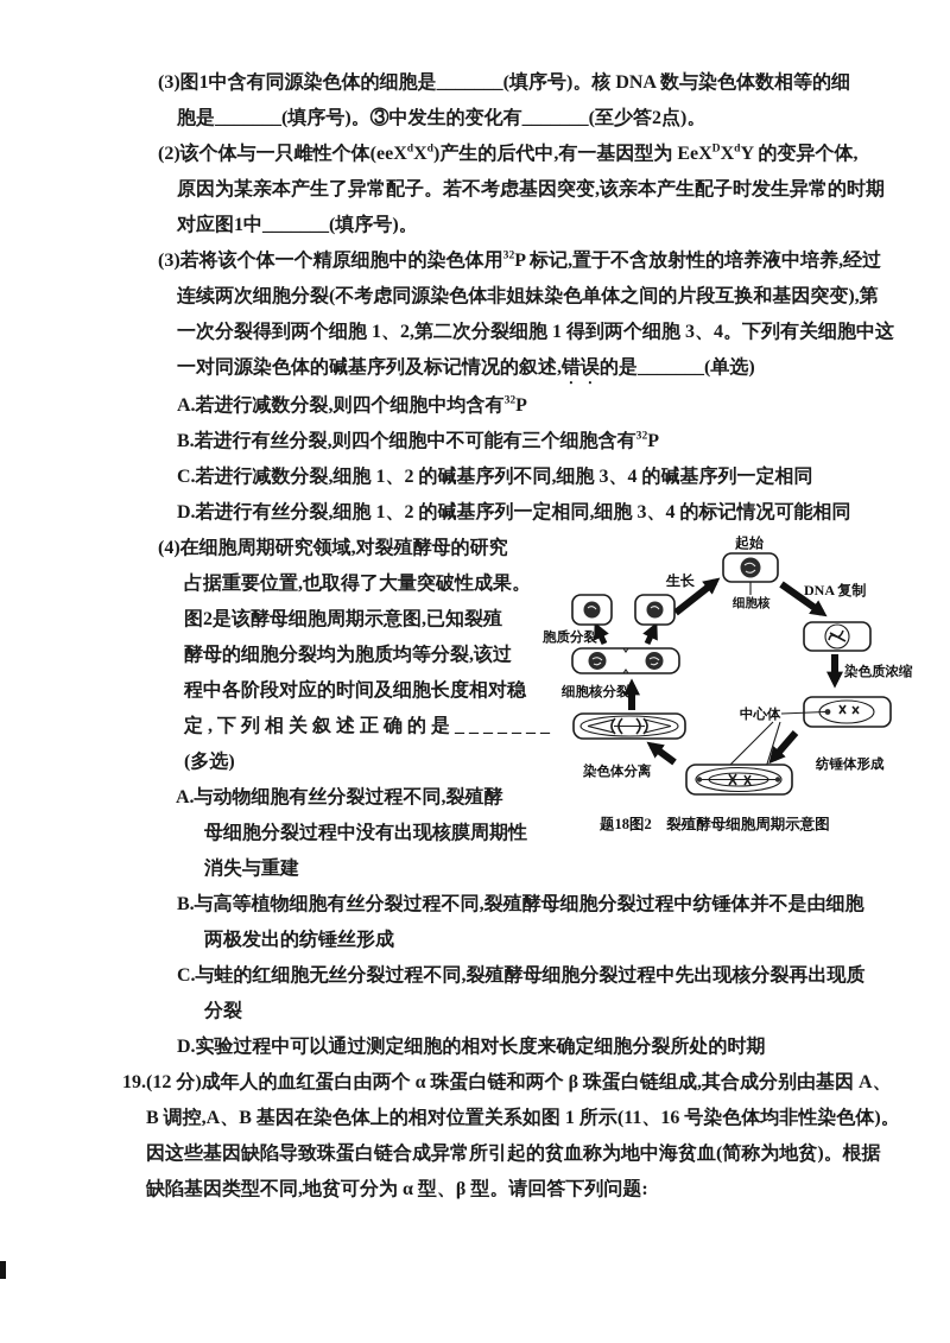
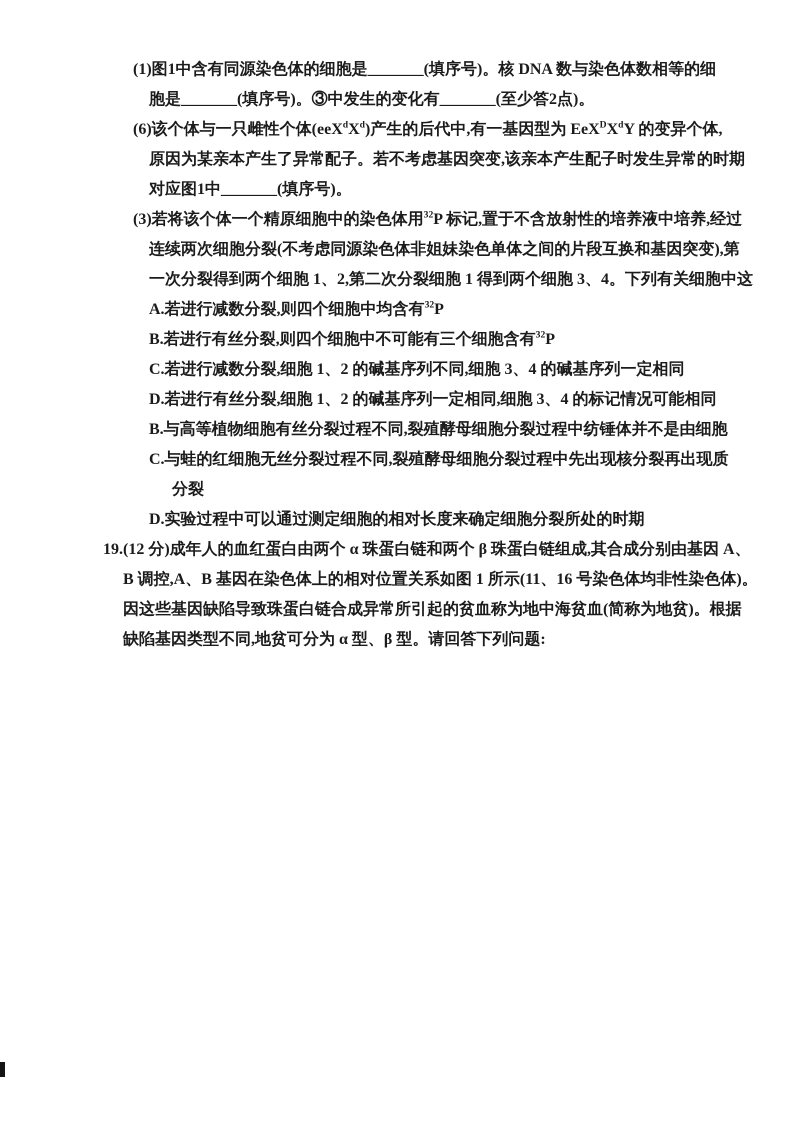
- (3)图1中含有同源染色体的细胞是_______(填序号)。核 DNA 数与染色体数相等的细
+ (1)图1中含有同源染色体的细胞是_______(填序号)。核 DNA 数与染色体数相等的细
  胞是_______(填序号)。③中发生的变化有_______(至少答2点)。
- (2)该个体与一只雌性个体(eeXdXd)产生的后代中,有一基因型为 EeXDXdY 的变异个体,
+ (6)该个体与一只雌性个体(eeXdXd)产生的后代中,有一基因型为 EeXDXdY 的变异个体,
  原因为某亲本产生了异常配子。若不考虑基因突变,该亲本产生配子时发生异常的时期
  对应图1中_______(填序号)。
  (3)若将该个体一个精原细胞中的染色体用32P 标记,置于不含放射性的培养液中培养,经过
  连续两次细胞分裂(不考虑同源染色体非姐妹染色单体之间的片段互换和基因突变),第
  一次分裂得到两个细胞 1、2,第二次分裂细胞 1 得到两个细胞 3、4。下列有关细胞中这
- 一对同源染色体的碱基序列及标记情况的叙述,错误的是_______(单选)
  A.若进行减数分裂,则四个细胞中均含有32P
  B.若进行有丝分裂,则四个细胞中不可能有三个细胞含有32P
  C.若进行减数分裂,细胞 1、2 的碱基序列不同,细胞 3、4 的碱基序列一定相同
  D.若进行有丝分裂,细胞 1、2 的碱基序列一定相同,细胞 3、4 的标记情况可能相同
- (4)在细胞周期研究领域,对裂殖酵母的研究
- 占据重要位置,也取得了大量突破性成果。
- 图2是该酵母细胞周期示意图,已知裂殖
- 酵母的细胞分裂均为胞质均等分裂,该过
- 程中各阶段对应的时间及细胞长度相对稳
- 定,下列相关叙述正确的是_______
- (多选)
- A.与动物细胞有丝分裂过程不同,裂殖酵
- 母细胞分裂过程中没有出现核膜周期性
- 消失与重建
- 起始
- 细胞核
- 生长
- DNA 复制
- 染色质浓缩
- 中心体
- 纺锤体形成
- 染色体分离
- 细胞核分裂
- 胞质分裂
- 题18图2 裂殖酵母细胞周期示意图
  B.与高等植物细胞有丝分裂过程不同,裂殖酵母细胞分裂过程中纺锤体并不是由细胞
- 两极发出的纺锤丝形成
  C.与蛙的红细胞无丝分裂过程不同,裂殖酵母细胞分裂过程中先出现核分裂再出现质
  分裂
  D.实验过程中可以通过测定细胞的相对长度来确定细胞分裂所处的时期
  19.(12 分)成年人的血红蛋白由两个 α 珠蛋白链和两个 β 珠蛋白链组成,其合成分别由基因 A、
  B 调控,A、B 基因在染色体上的相对位置关系如图 1 所示(11、16 号染色体均非性染色体)。
  因这些基因缺陷导致珠蛋白链合成异常所引起的贫血称为地中海贫血(简称为地贫)。根据
  缺陷基因类型不同,地贫可分为 α 型、β 型。请回答下列问题:
